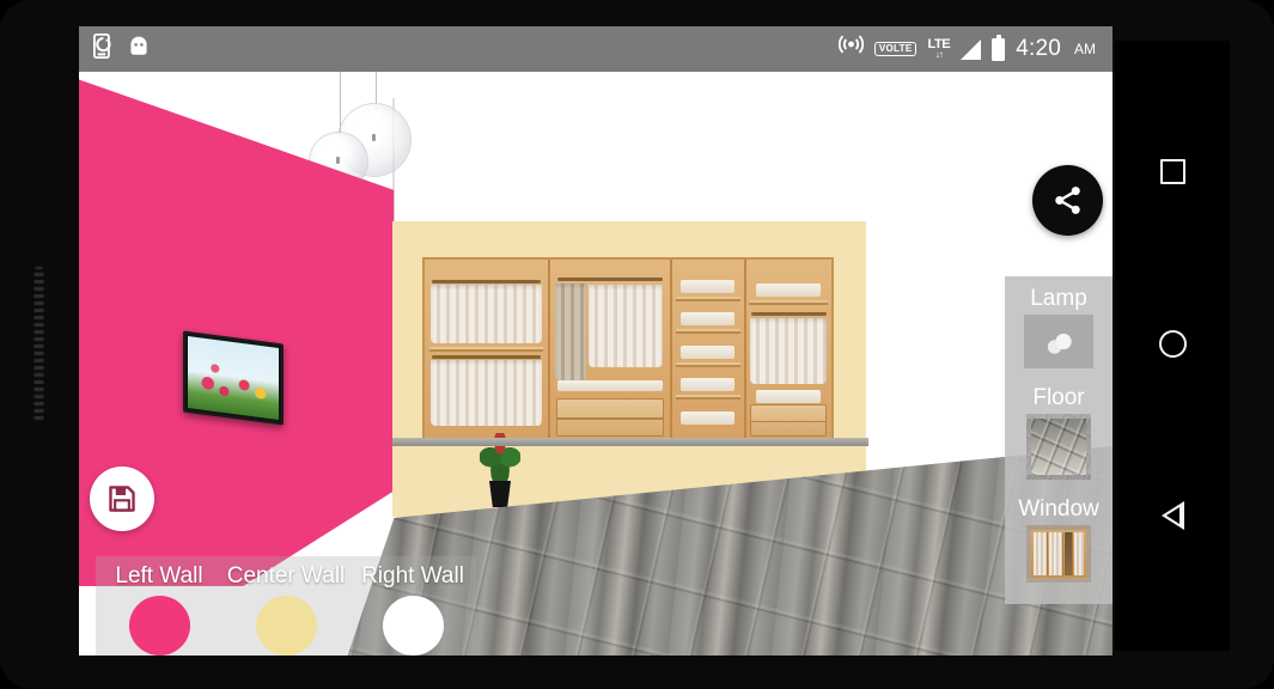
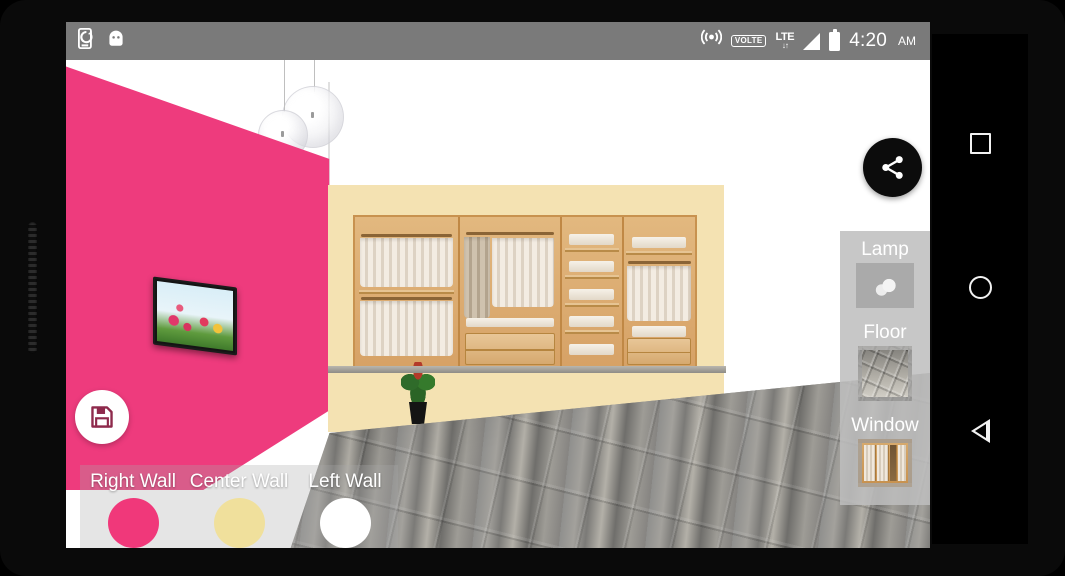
  VOLTE
  LTE
  ↓↑
  4:20
  AM
  Lamp
  Floor
  Window
- Left Wall
+ Right Wall
  Center Wall
- Right Wall
+ Left Wall
